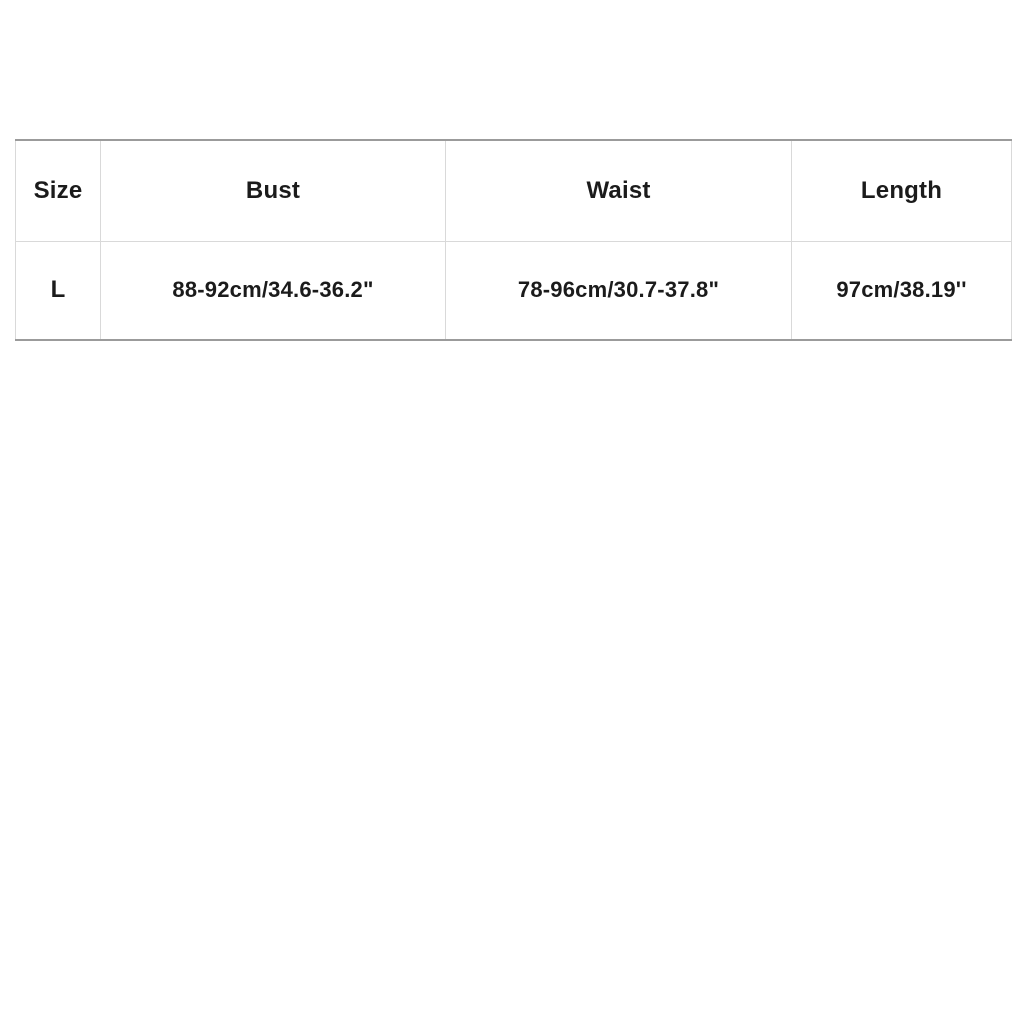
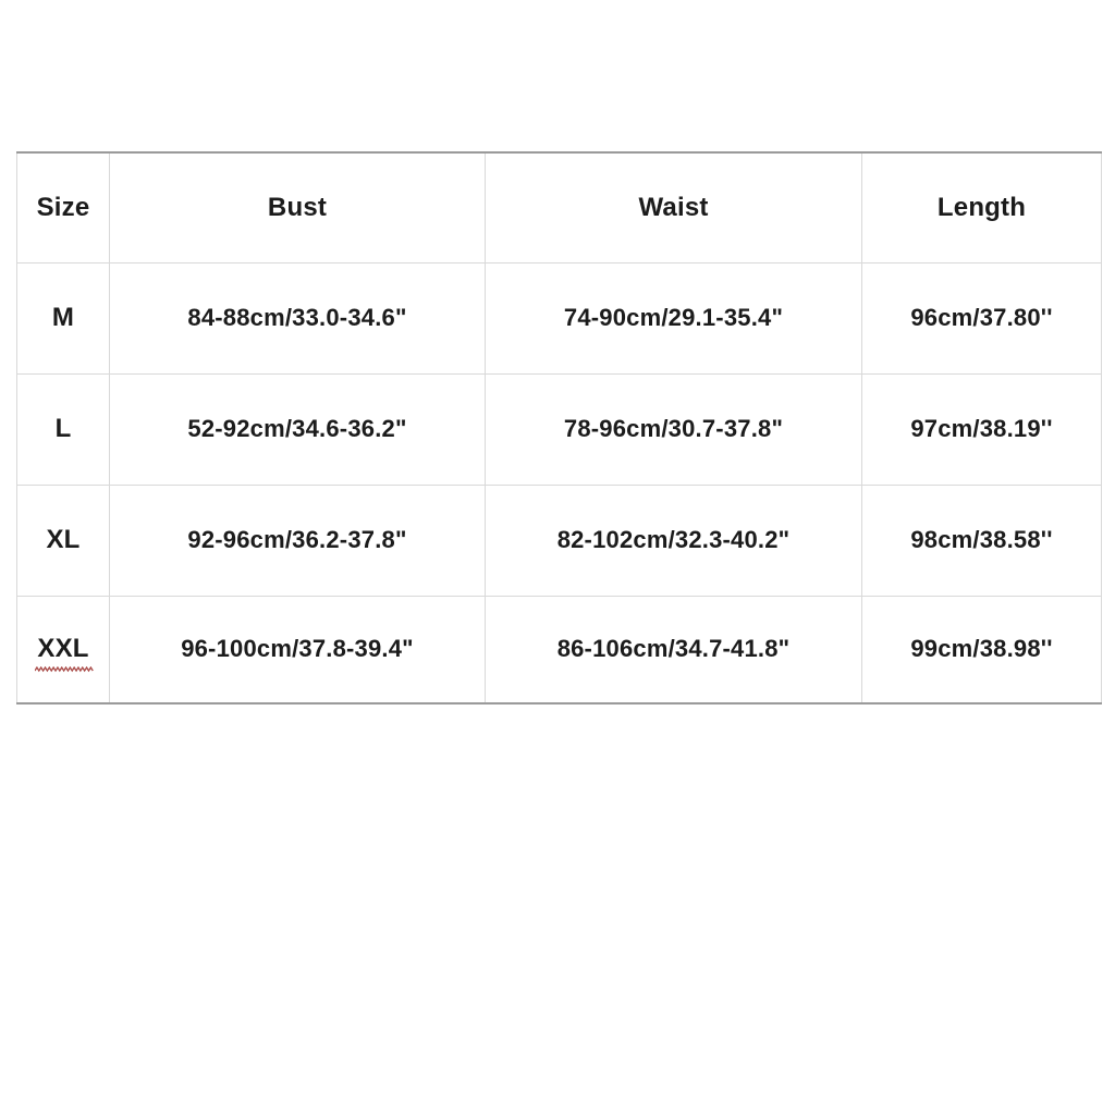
  Size	Bust	Waist	Length
+ M	84-88cm/33.0-34.6"	74-90cm/29.1-35.4"	96cm/37.80''
- L	88-92cm/34.6-36.2"	78-96cm/30.7-37.8"	97cm/38.19''
+ L	52-92cm/34.6-36.2"	78-96cm/30.7-37.8"	97cm/38.19''
+ XL	92-96cm/36.2-37.8"	82-102cm/32.3-40.2"	98cm/38.58''
+ XXL	96-100cm/37.8-39.4"	86-106cm/34.7-41.8"	99cm/38.98''
